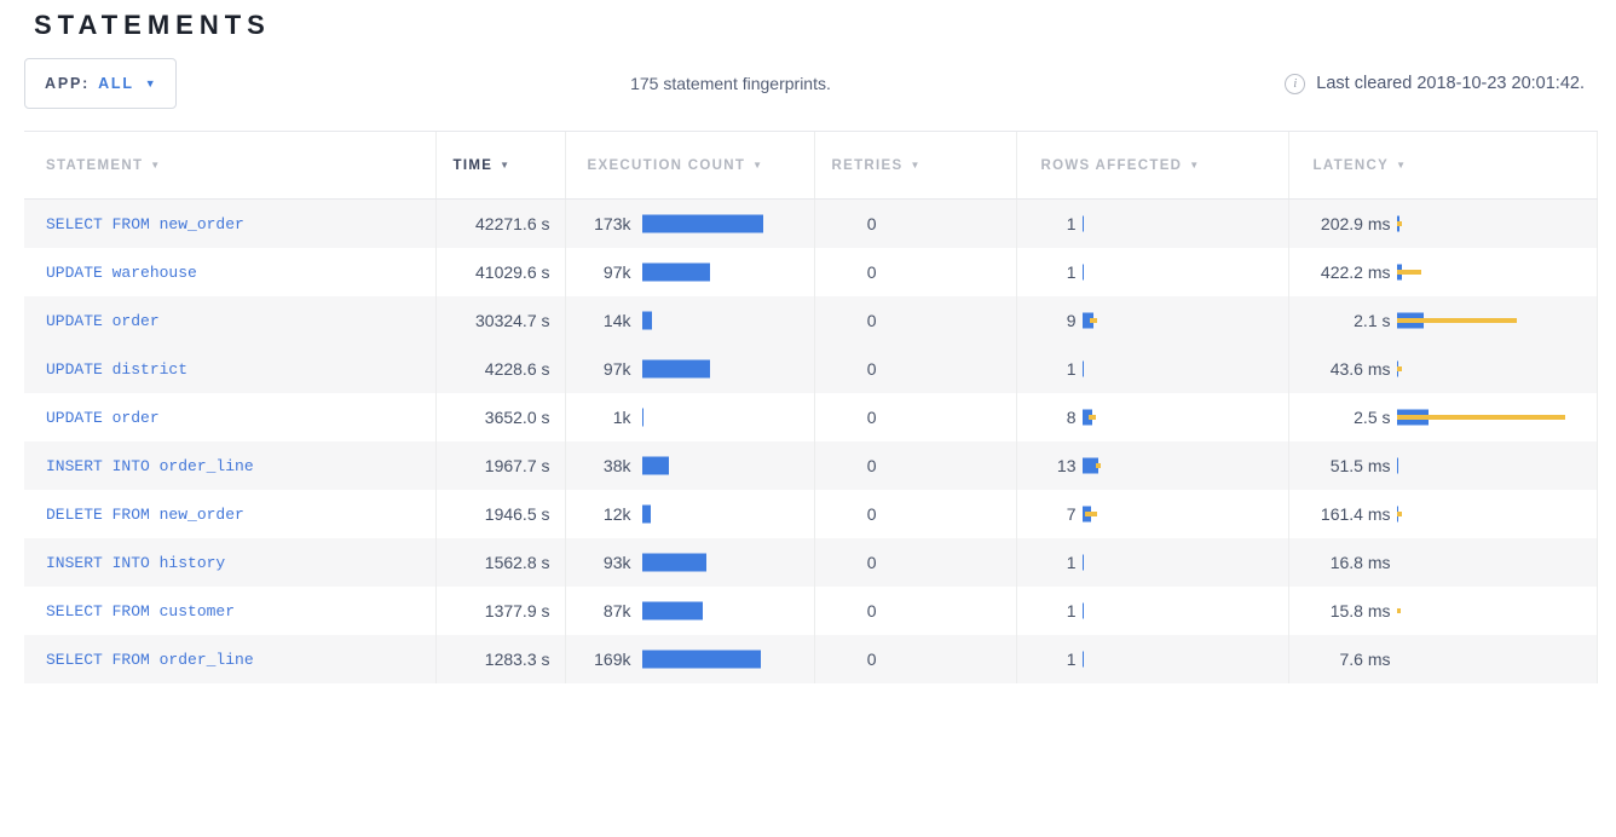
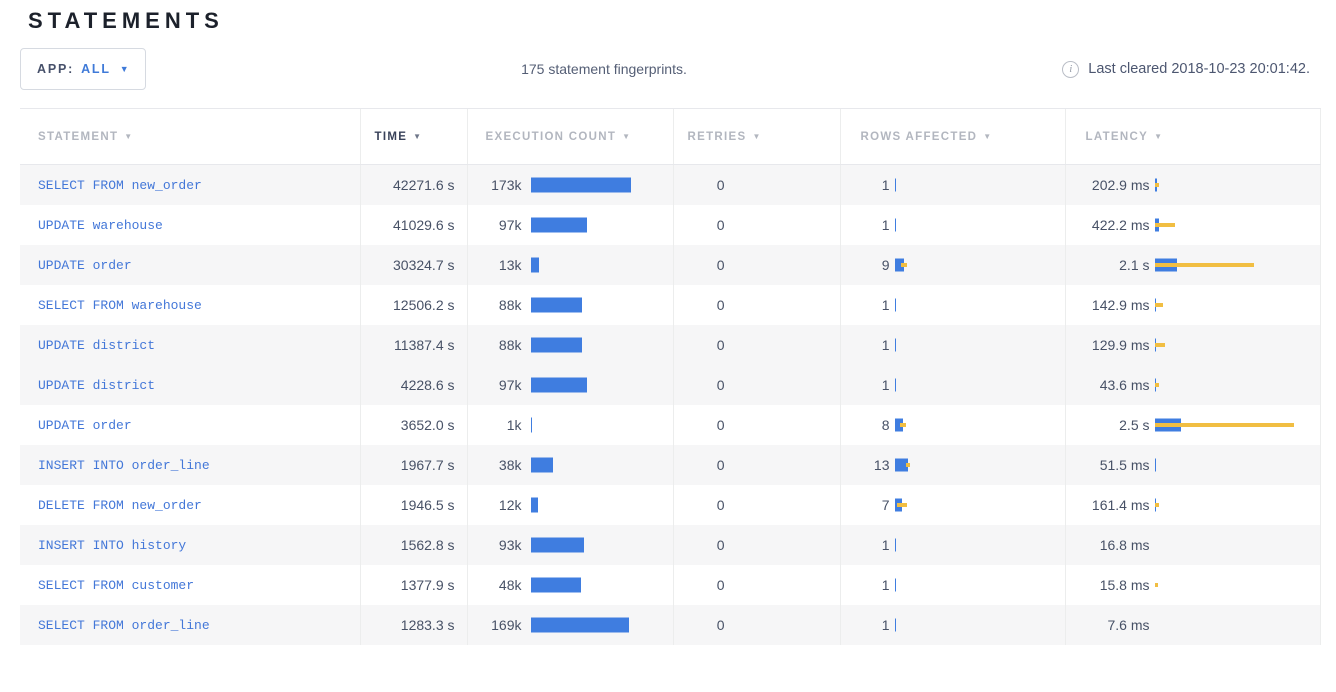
  STATEMENTS
  APP:
  ALL
  ▼
  175 statement fingerprints.
  i
  Last cleared 2018-10-23 20:01:42.
  STATEMENT	TIME	EXECUTION COUNT	RETRIES	ROWS AFFECTED	LATENCY
  SELECT FROM new_order	42271.6 s	173k	0	1	202.9 ms
  UPDATE warehouse	41029.6 s	97k	0	1	422.2 ms
- UPDATE order	30324.7 s	14k	0	9	2.1 s
+ UPDATE order	30324.7 s	13k	0	9	2.1 s
+ SELECT FROM warehouse	12506.2 s	88k	0	1	142.9 ms
+ UPDATE district	11387.4 s	88k	0	1	129.9 ms
  UPDATE district	4228.6 s	97k	0	1	43.6 ms
  UPDATE order	3652.0 s	1k	0	8	2.5 s
  INSERT INTO order_line	1967.7 s	38k	0	13	51.5 ms
  DELETE FROM new_order	1946.5 s	12k	0	7	161.4 ms
  INSERT INTO history	1562.8 s	93k	0	1	16.8 ms
- SELECT FROM customer	1377.9 s	87k	0	1	15.8 ms
+ SELECT FROM customer	1377.9 s	48k	0	1	15.8 ms
  SELECT FROM order_line	1283.3 s	169k	0	1	7.6 ms
